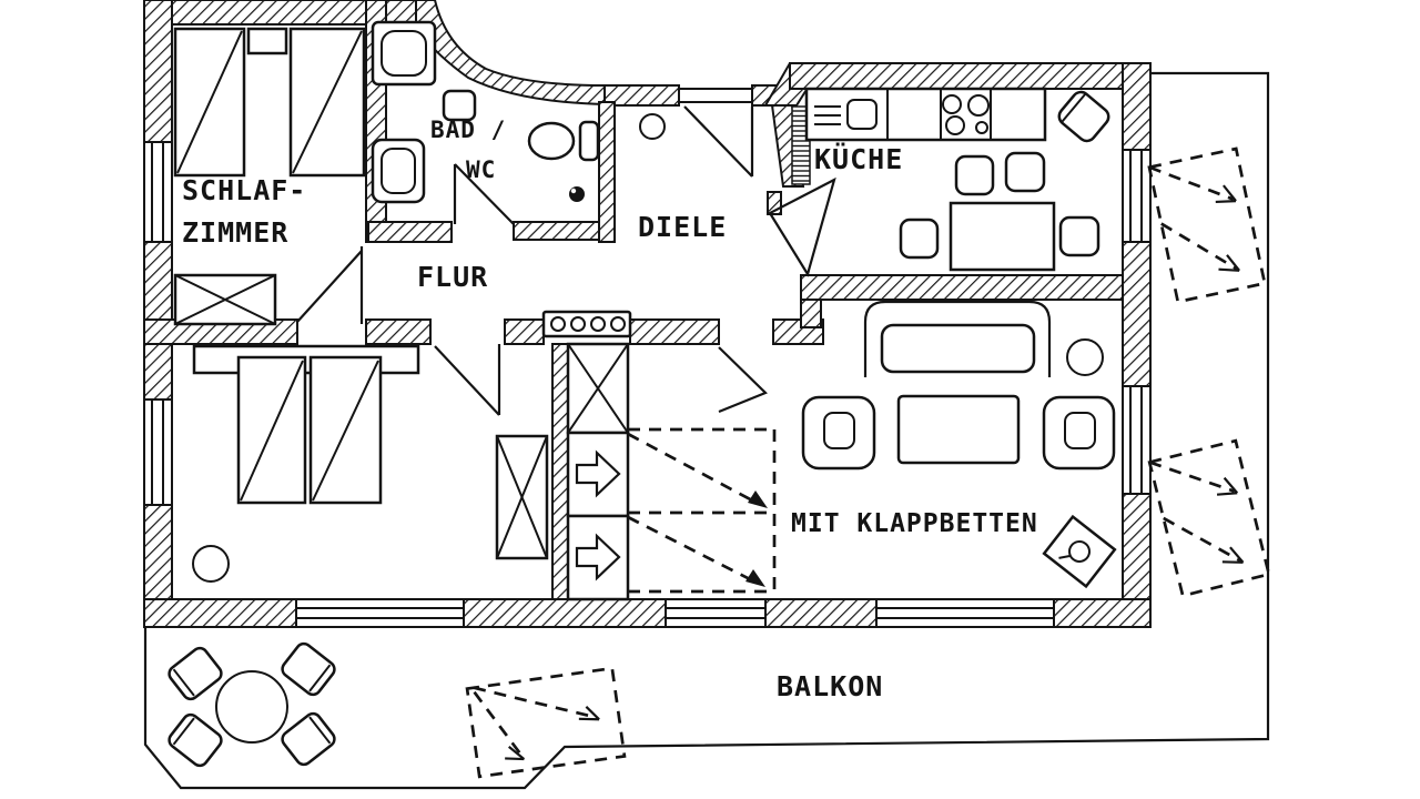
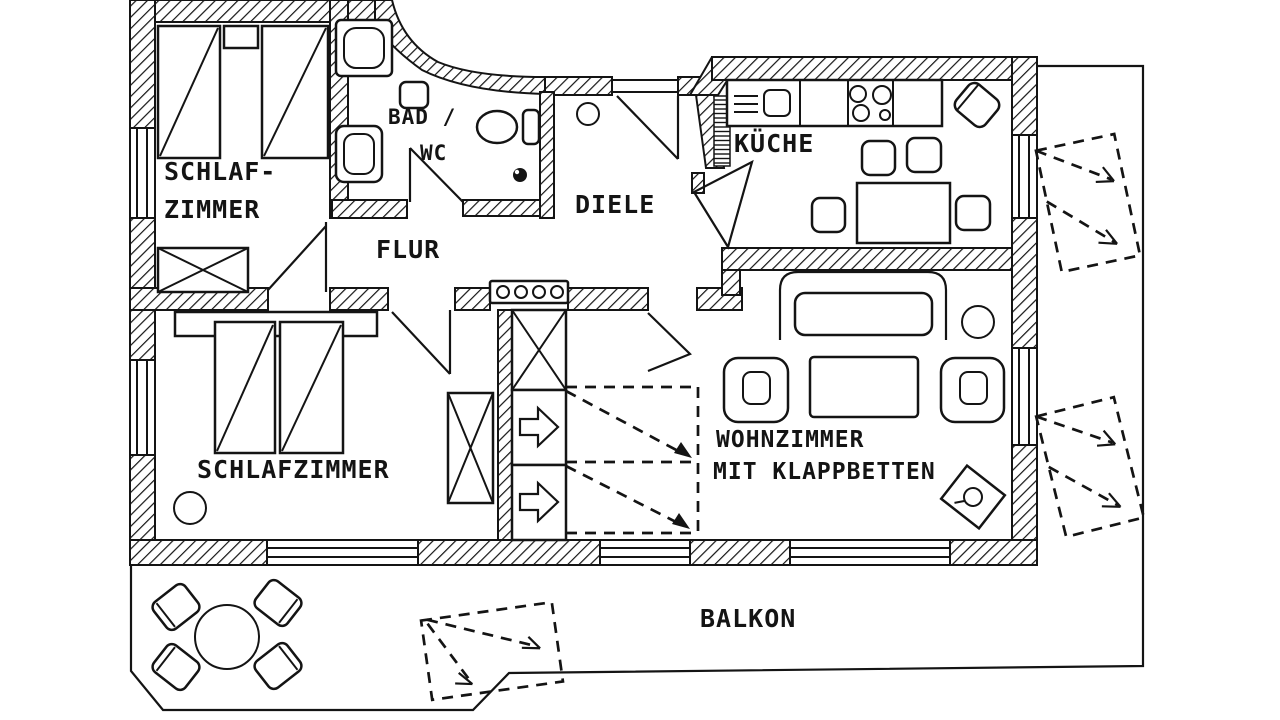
  SCHLAF-
  ZIMMER
  BAD /
  WC
  DIELE
  KÜCHE
  FLUR
+ SCHLAFZIMMER
+ WOHNZIMMER
  MIT KLAPPBETTEN
  BALKON
